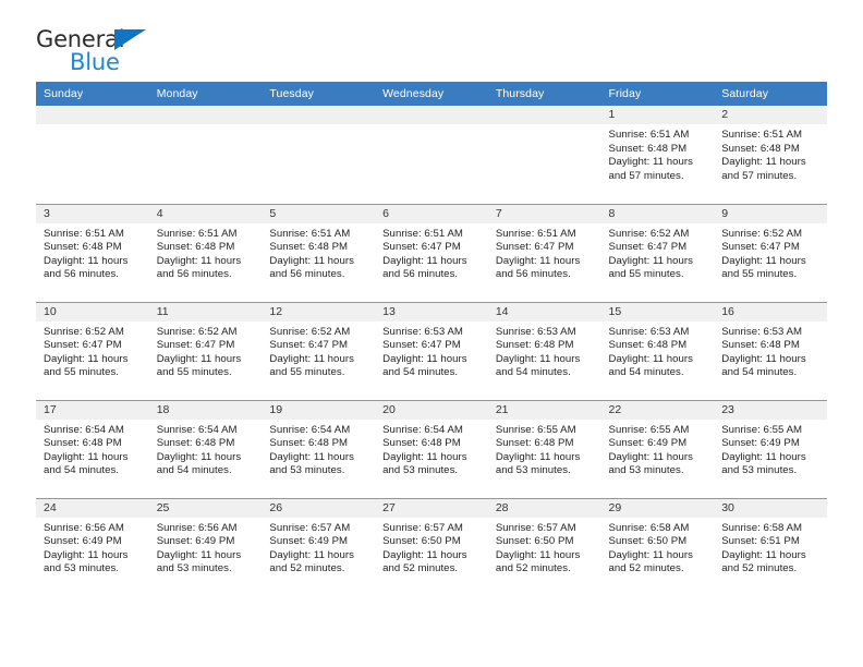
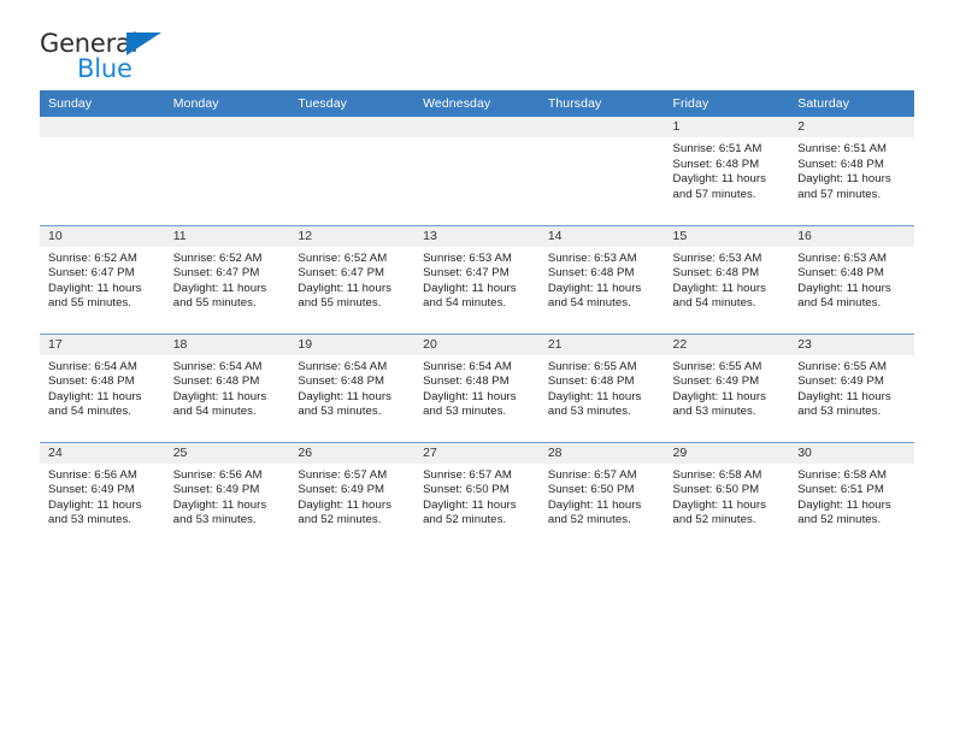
  General
  Blue
  Sunday	Monday	Tuesday	Wednesday	Thursday	Friday	Saturday
  					1Sunrise: 6:51 AMSunset: 6:48 PMDaylight: 11 hours and 57 minutes.	2Sunrise: 6:51 AMSunset: 6:48 PMDaylight: 11 hours and 57 minutes.
- 3Sunrise: 6:51 AMSunset: 6:48 PMDaylight: 11 hours and 56 minutes.	4Sunrise: 6:51 AMSunset: 6:48 PMDaylight: 11 hours and 56 minutes.	5Sunrise: 6:51 AMSunset: 6:48 PMDaylight: 11 hours and 56 minutes.	6Sunrise: 6:51 AMSunset: 6:47 PMDaylight: 11 hours and 56 minutes.	7Sunrise: 6:51 AMSunset: 6:47 PMDaylight: 11 hours and 56 minutes.	8Sunrise: 6:52 AMSunset: 6:47 PMDaylight: 11 hours and 55 minutes.	9Sunrise: 6:52 AMSunset: 6:47 PMDaylight: 11 hours and 55 minutes.
  10Sunrise: 6:52 AMSunset: 6:47 PMDaylight: 11 hours and 55 minutes.	11Sunrise: 6:52 AMSunset: 6:47 PMDaylight: 11 hours and 55 minutes.	12Sunrise: 6:52 AMSunset: 6:47 PMDaylight: 11 hours and 55 minutes.	13Sunrise: 6:53 AMSunset: 6:47 PMDaylight: 11 hours and 54 minutes.	14Sunrise: 6:53 AMSunset: 6:48 PMDaylight: 11 hours and 54 minutes.	15Sunrise: 6:53 AMSunset: 6:48 PMDaylight: 11 hours and 54 minutes.	16Sunrise: 6:53 AMSunset: 6:48 PMDaylight: 11 hours and 54 minutes.
  17Sunrise: 6:54 AMSunset: 6:48 PMDaylight: 11 hours and 54 minutes.	18Sunrise: 6:54 AMSunset: 6:48 PMDaylight: 11 hours and 54 minutes.	19Sunrise: 6:54 AMSunset: 6:48 PMDaylight: 11 hours and 53 minutes.	20Sunrise: 6:54 AMSunset: 6:48 PMDaylight: 11 hours and 53 minutes.	21Sunrise: 6:55 AMSunset: 6:48 PMDaylight: 11 hours and 53 minutes.	22Sunrise: 6:55 AMSunset: 6:49 PMDaylight: 11 hours and 53 minutes.	23Sunrise: 6:55 AMSunset: 6:49 PMDaylight: 11 hours and 53 minutes.
  24Sunrise: 6:56 AMSunset: 6:49 PMDaylight: 11 hours and 53 minutes.	25Sunrise: 6:56 AMSunset: 6:49 PMDaylight: 11 hours and 53 minutes.	26Sunrise: 6:57 AMSunset: 6:49 PMDaylight: 11 hours and 52 minutes.	27Sunrise: 6:57 AMSunset: 6:50 PMDaylight: 11 hours and 52 minutes.	28Sunrise: 6:57 AMSunset: 6:50 PMDaylight: 11 hours and 52 minutes.	29Sunrise: 6:58 AMSunset: 6:50 PMDaylight: 11 hours and 52 minutes.	30Sunrise: 6:58 AMSunset: 6:51 PMDaylight: 11 hours and 52 minutes.
